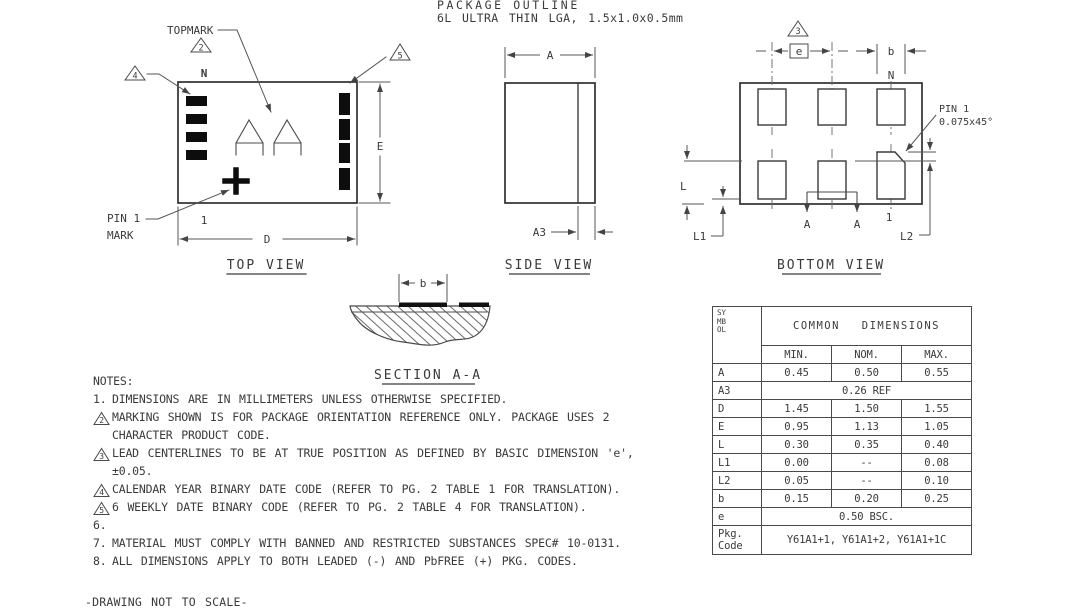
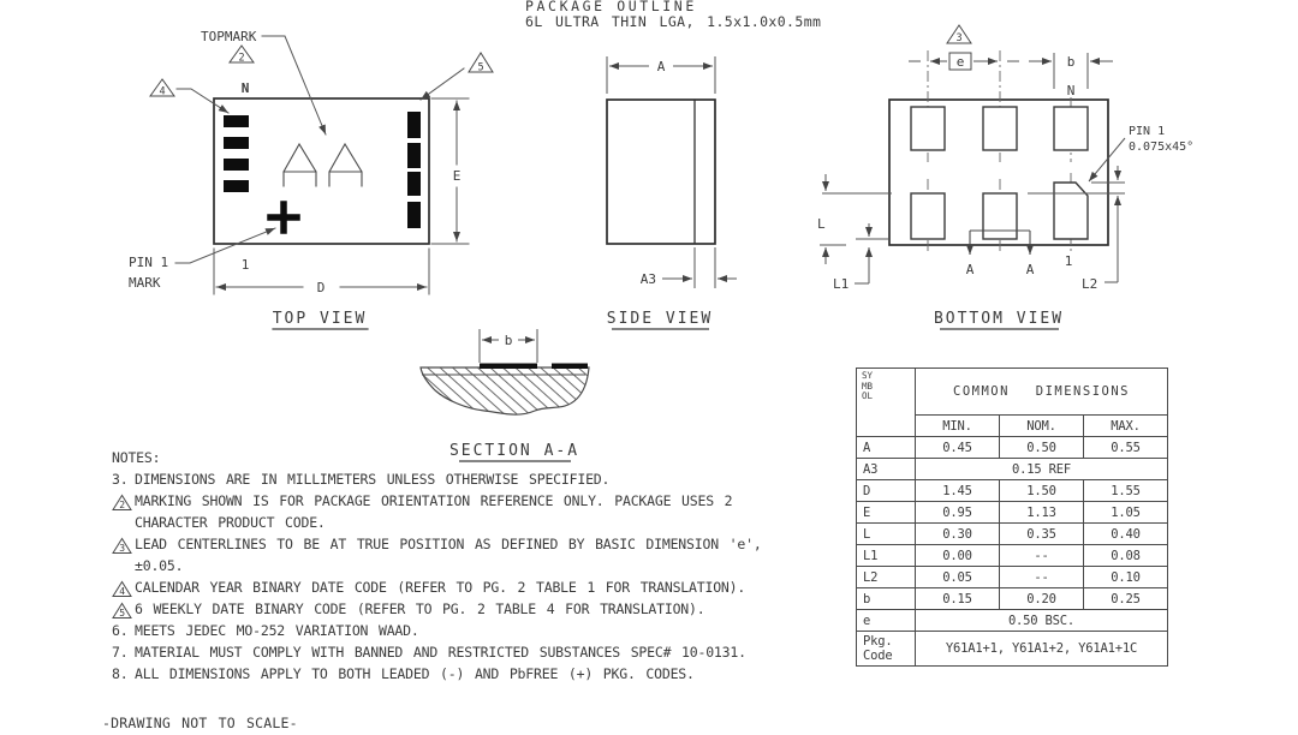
  PACKAGE OUTLINE
  6L ULTRA THIN LGA, 1.5x1.0x0.5mm
  TOPMARK
  2
  4
  5
  N
  1
  PIN 1
  MARK
  D
  E
  TOP VIEW
  A
  A3
  SIDE VIEW
  3
  e
  b
  N
  PIN 1
  0.075x45°
  L
  L1
  L2
  1
  A
  A
  BOTTOM VIEW
  b
  SECTION A-A
  NOTES:
- 1.
+ 3.
  DIMENSIONS ARE IN MILLIMETERS UNLESS OTHERWISE SPECIFIED.
  2
  MARKING SHOWN IS FOR PACKAGE ORIENTATION REFERENCE ONLY. PACKAGE USES 2
  CHARACTER PRODUCT CODE.
  3
  LEAD CENTERLINES TO BE AT TRUE POSITION AS DEFINED BY BASIC DIMENSION 'e',
  ±0.05.
  4
  CALENDAR YEAR BINARY DATE CODE (REFER TO PG. 2 TABLE 1 FOR TRANSLATION).
  5
  6 WEEKLY DATE BINARY CODE (REFER TO PG. 2 TABLE 4 FOR TRANSLATION).
  6.
+ MEETS JEDEC MO-252 VARIATION WAAD.
  7.
  MATERIAL MUST COMPLY WITH BANNED AND RESTRICTED SUBSTANCES SPEC# 10-0131.
  8.
  ALL DIMENSIONS APPLY TO BOTH LEADED (-) AND PbFREE (+) PKG. CODES.
  SYMBOL	COMMON DIMENSIONS
  MIN.	NOM.	MAX.
  A	0.45	0.50	0.55
- A3	0.26 REF
+ A3	0.15 REF
  D	1.45	1.50	1.55
  E	0.95	1.13	1.05
  L	0.30	0.35	0.40
  L1	0.00	--	0.08
  L2	0.05	--	0.10
  b	0.15	0.20	0.25
  e	0.50 BSC.
  Pkg. Code	Y61A1+1, Y61A1+2, Y61A1+1C
  -DRAWING NOT TO SCALE-
